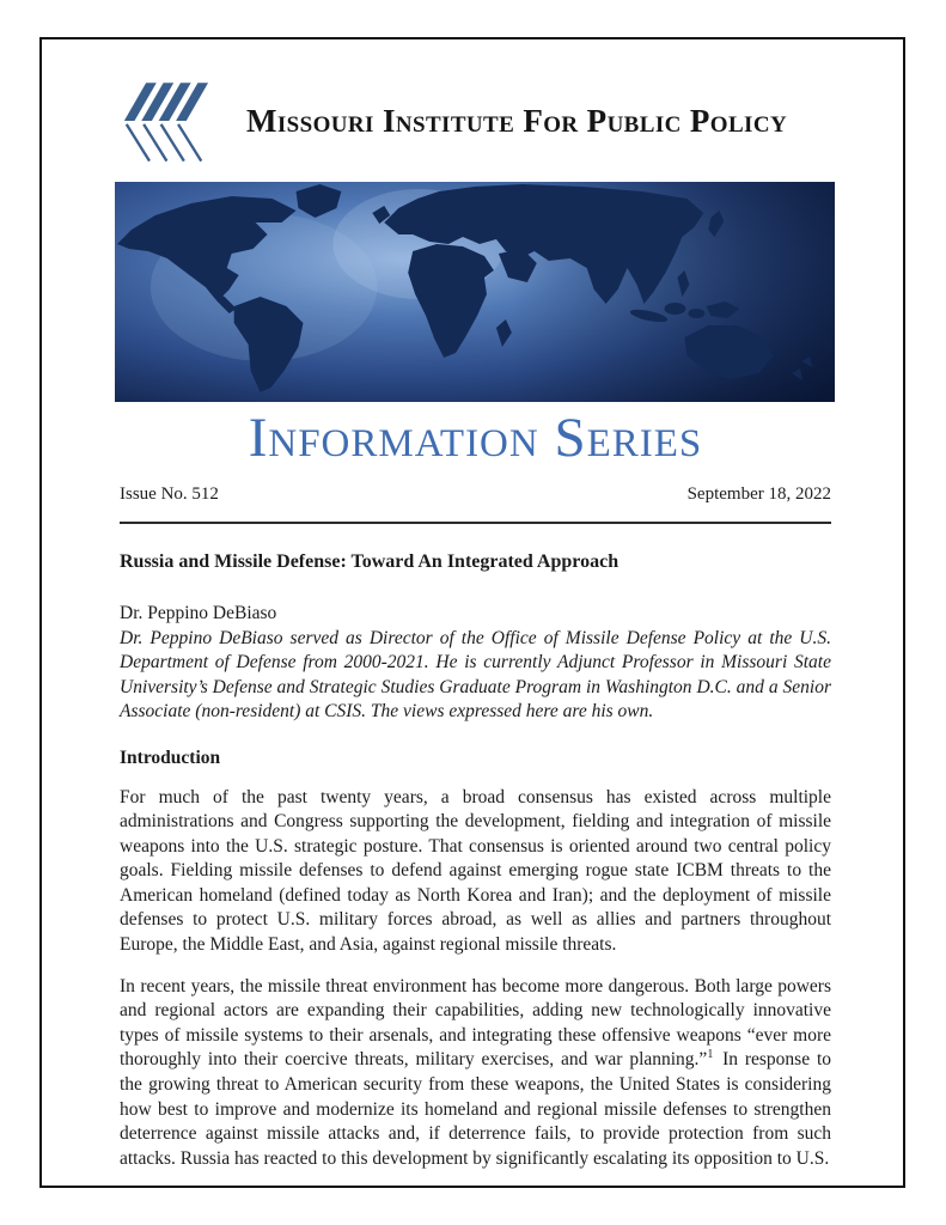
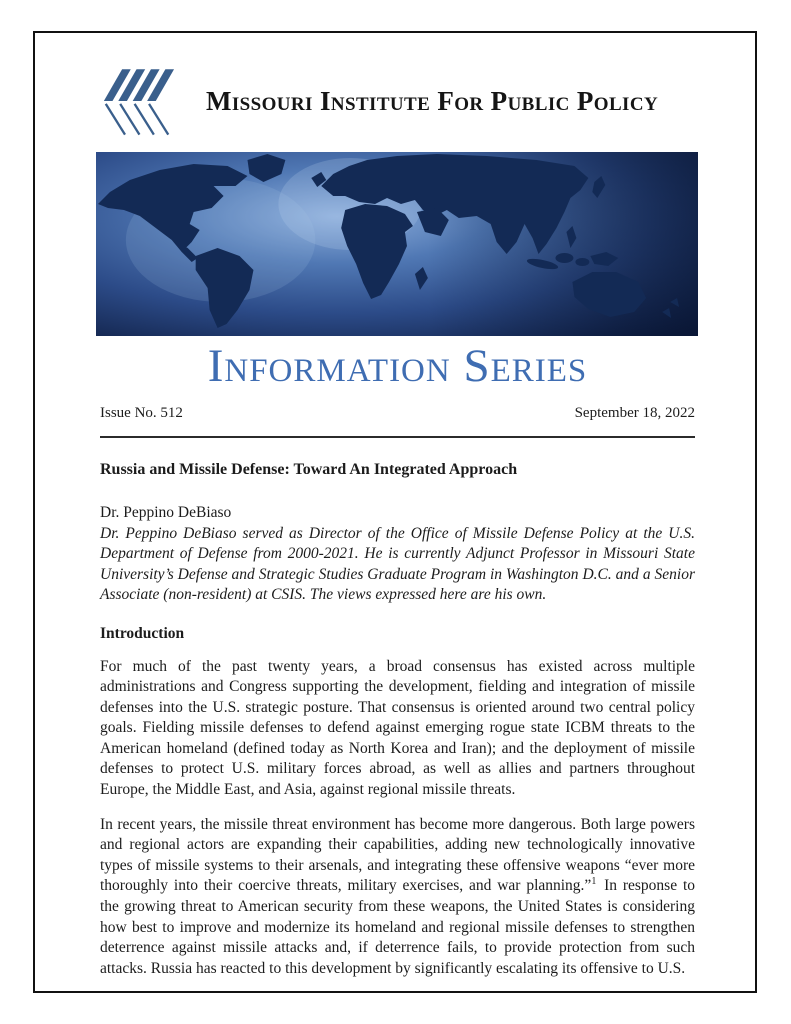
  Missouri Institute For Public Policy
  Information Series
  Issue No. 512
  September 18, 2022
  Russia and Missile Defense: Toward An Integrated Approach
  Dr. Peppino DeBiaso
  Dr. Peppino DeBiaso served as Director of the Office of Missile Defense Policy at the U.S. Department of Defense from 2000-2021. He is currently Adjunct Professor in Missouri State University’s Defense and Strategic Studies Graduate Program in Washington D.C. and a Senior Associate (non-resident) at CSIS. The views expressed here are his own.
  Introduction
- For much of the past twenty years, a broad consensus has existed across multiple administrations and Congress supporting the development, fielding and integration of missile weapons into the U.S. strategic posture. That consensus is oriented around two central policy goals. Fielding missile defenses to defend against emerging rogue state ICBM threats to the American homeland (defined today as North Korea and Iran); and the deployment of missile defenses to protect U.S. military forces abroad, as well as allies and partners throughout Europe, the Middle East, and Asia, against regional missile threats.
+ For much of the past twenty years, a broad consensus has existed across multiple administrations and Congress supporting the development, fielding and integration of missile defenses into the U.S. strategic posture. That consensus is oriented around two central policy goals. Fielding missile defenses to defend against emerging rogue state ICBM threats to the American homeland (defined today as North Korea and Iran); and the deployment of missile defenses to protect U.S. military forces abroad, as well as allies and partners throughout Europe, the Middle East, and Asia, against regional missile threats.
- In recent years, the missile threat environment has become more dangerous. Both large powers and regional actors are expanding their capabilities, adding new technologically innovative types of missile systems to their arsenals, and integrating these offensive weapons “ever more thoroughly into their coercive threats, military exercises, and war planning.”1 In response to the growing threat to American security from these weapons, the United States is considering how best to improve and modernize its homeland and regional missile defenses to strengthen deterrence against missile attacks and, if deterrence fails, to provide protection from such attacks. Russia has reacted to this development by significantly escalating its opposition to U.S.
+ In recent years, the missile threat environment has become more dangerous. Both large powers and regional actors are expanding their capabilities, adding new technologically innovative types of missile systems to their arsenals, and integrating these offensive weapons “ever more thoroughly into their coercive threats, military exercises, and war planning.”1 In response to the growing threat to American security from these weapons, the United States is considering how best to improve and modernize its homeland and regional missile defenses to strengthen deterrence against missile attacks and, if deterrence fails, to provide protection from such attacks. Russia has reacted to this development by significantly escalating its offensive to U.S.
